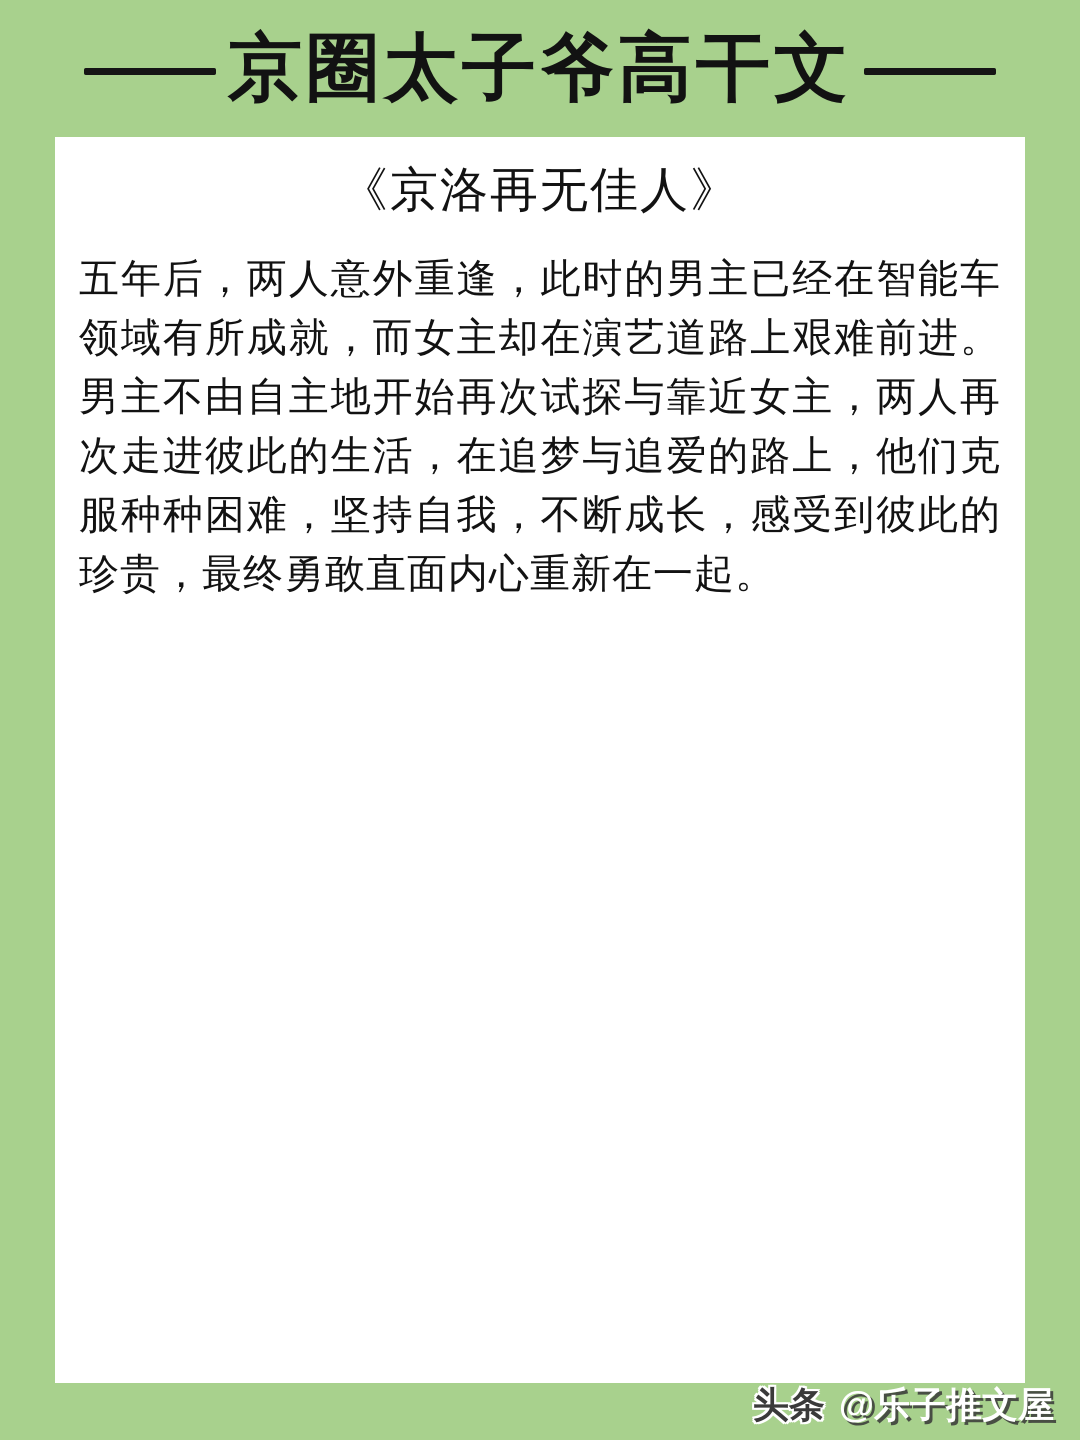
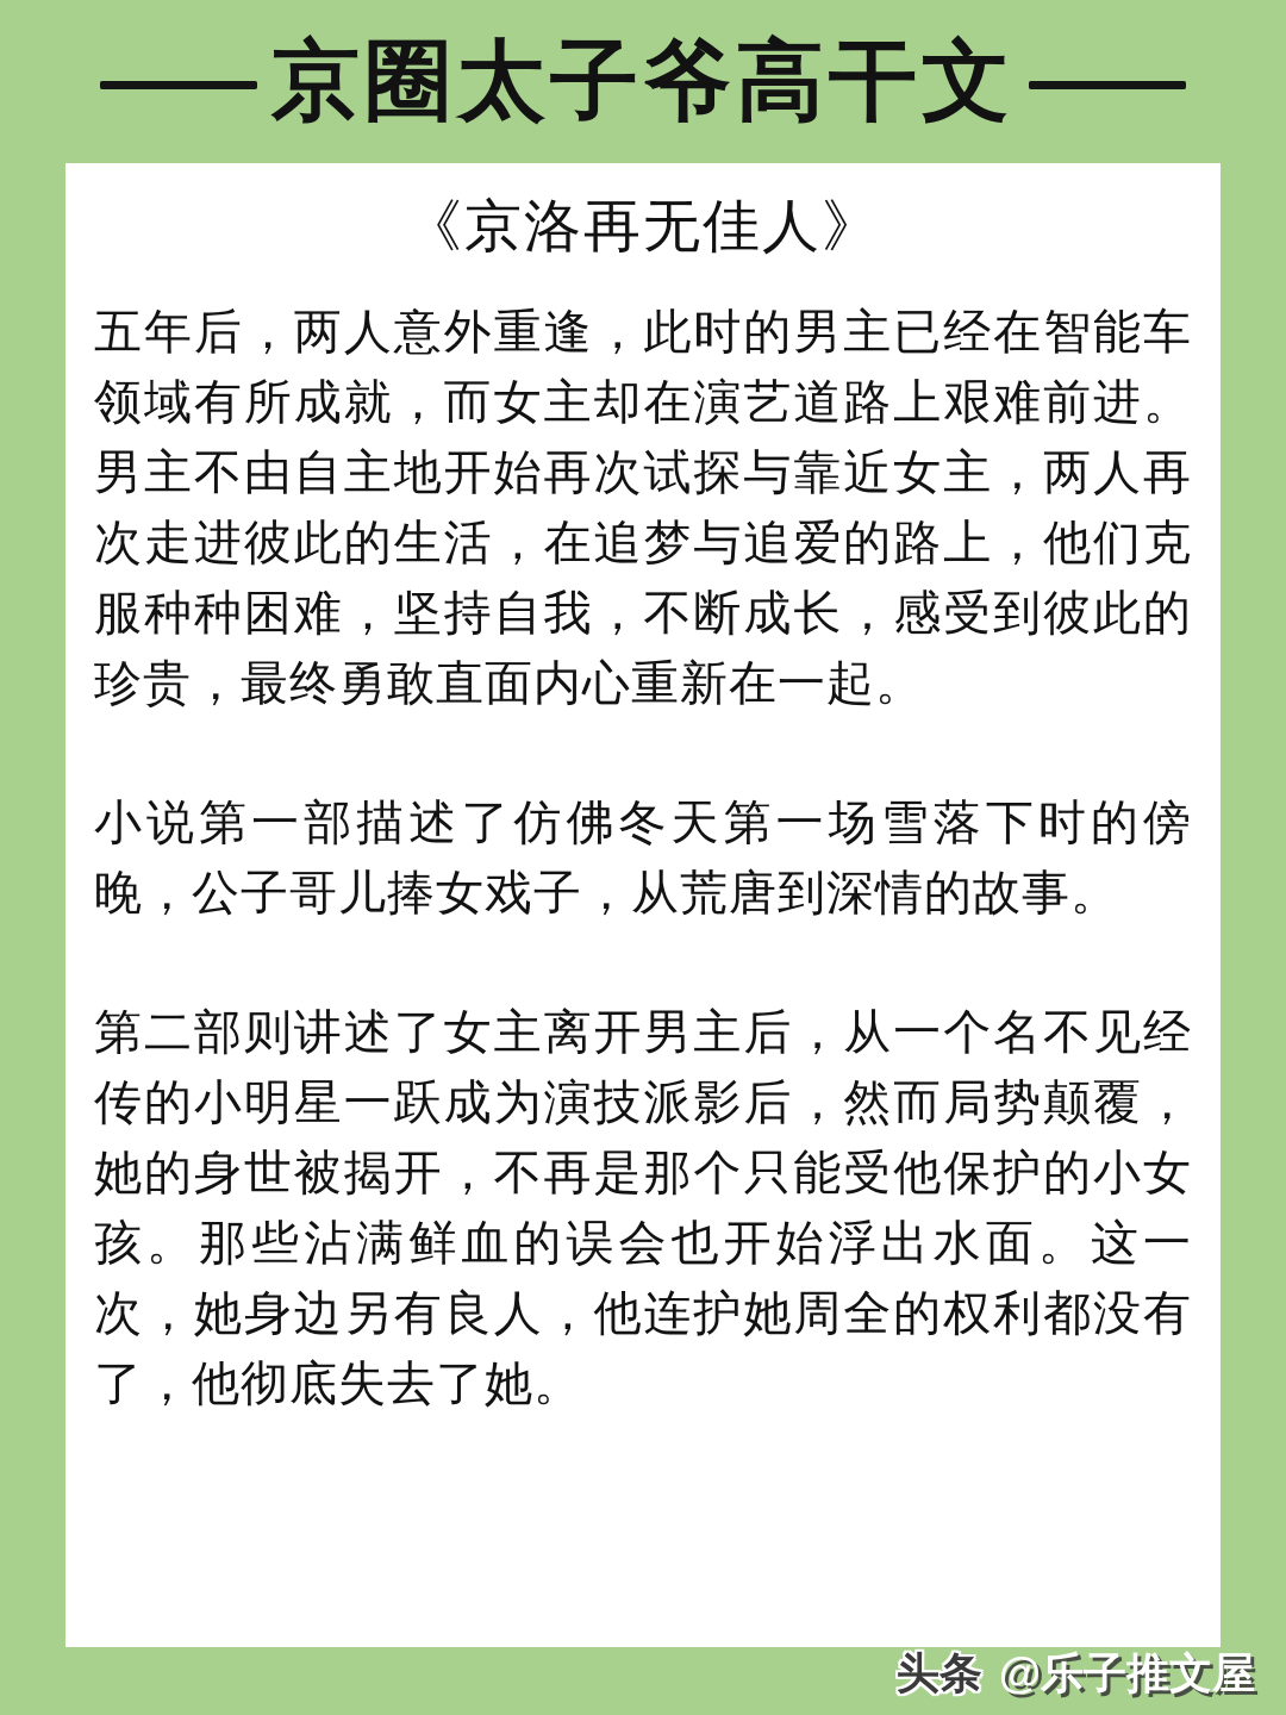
  京圈太子爷高干文
  《京洛再无佳人》
  五年后，两人意外重逢，此时的男主已经在智能车领域有所成就，而女主却在演艺道路上艰难前进。男主不由自主地开始再次试探与靠近女主，两人再次走进彼此的生活，在追梦与追爱的路上，他们克服种种困难，坚持自我，不断成长，感受到彼此的珍贵，最终勇敢直面内心重新在一起。
+ 小说第一部描述了仿佛冬天第一场雪落下时的傍晚，公子哥儿捧女戏子，从荒唐到深情的故事。
+ 第二部则讲述了女主离开男主后，从一个名不见经传的小明星一跃成为演技派影后，然而局势颠覆，她的身世被揭开，不再是那个只能受他保护的小女孩。那些沾满鲜血的误会也开始浮出水面。这一次，她身边另有良人，他连护她周全的权利都没有了，他彻底失去了她。
  头条
  @乐子推文屋
